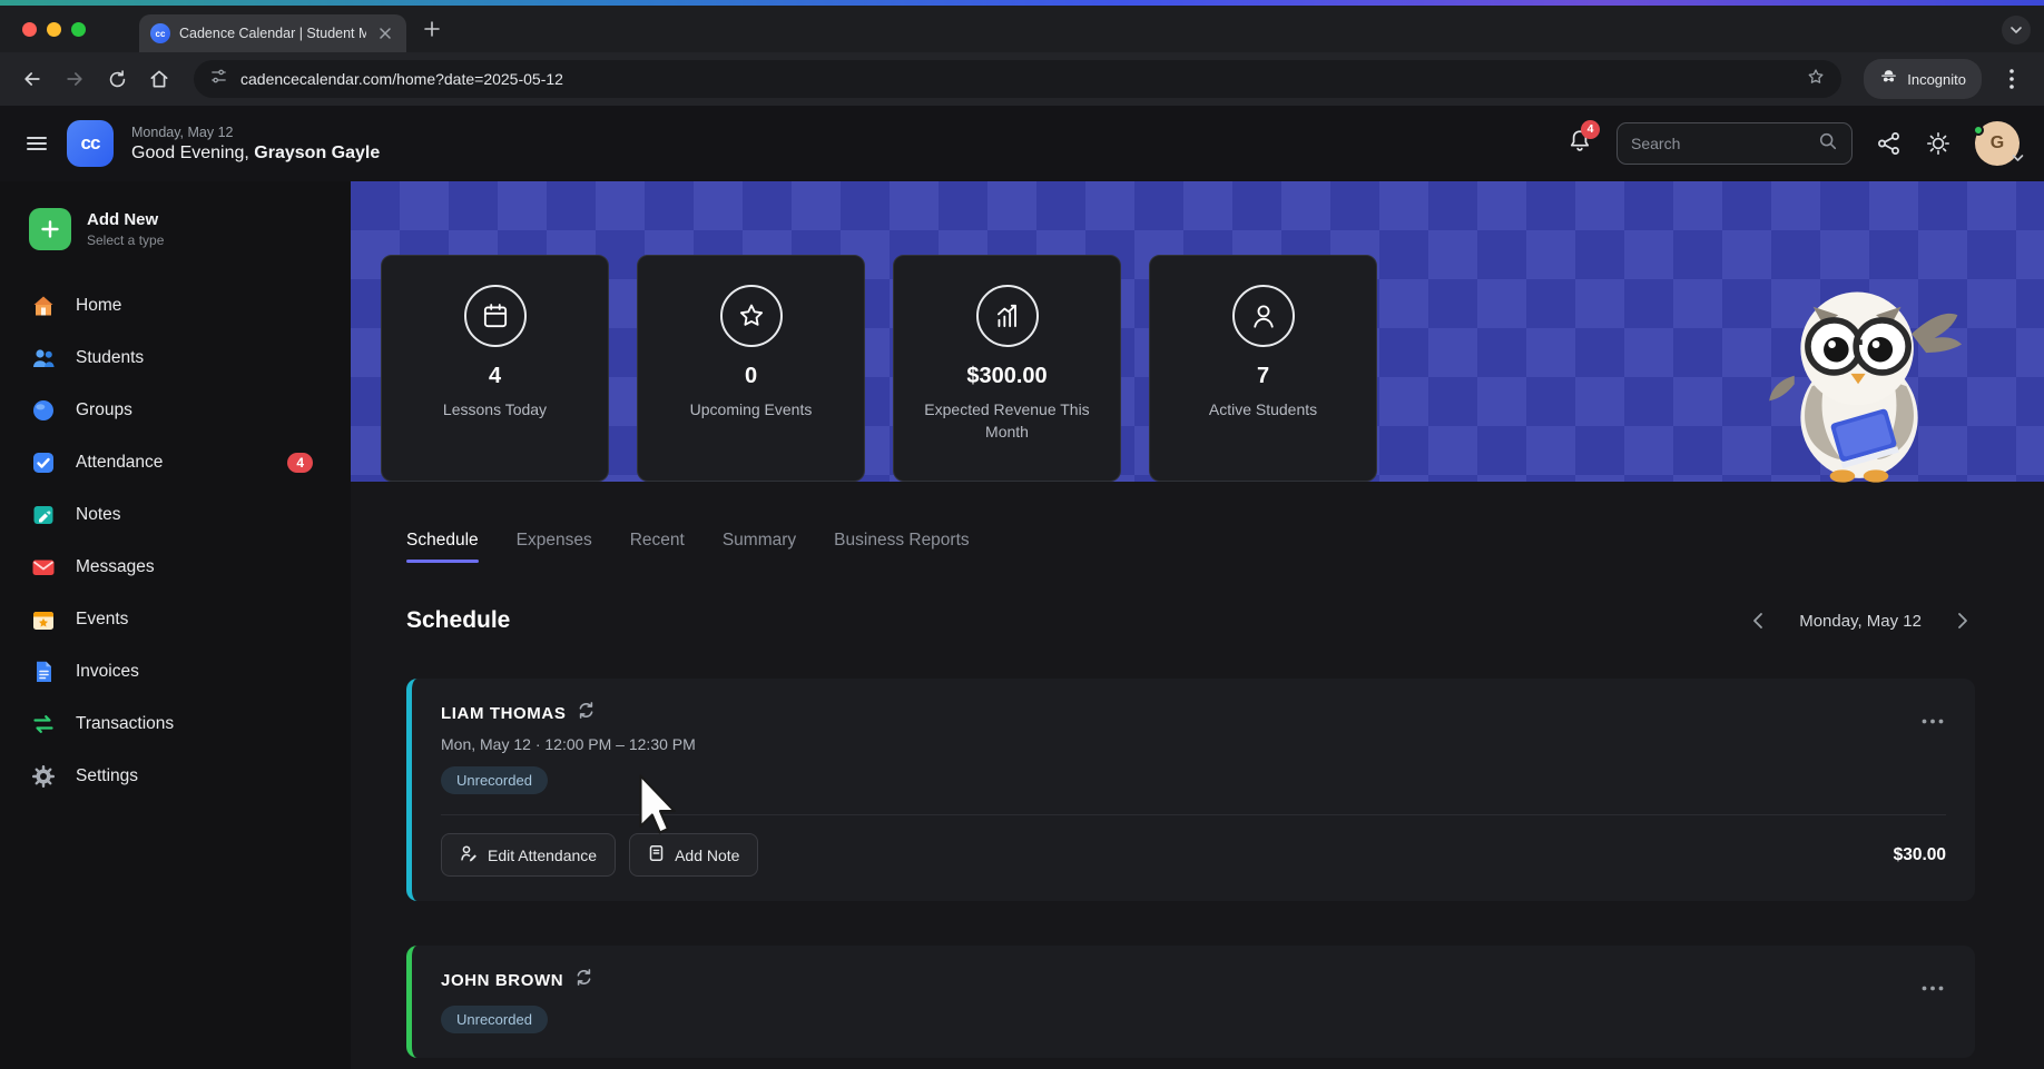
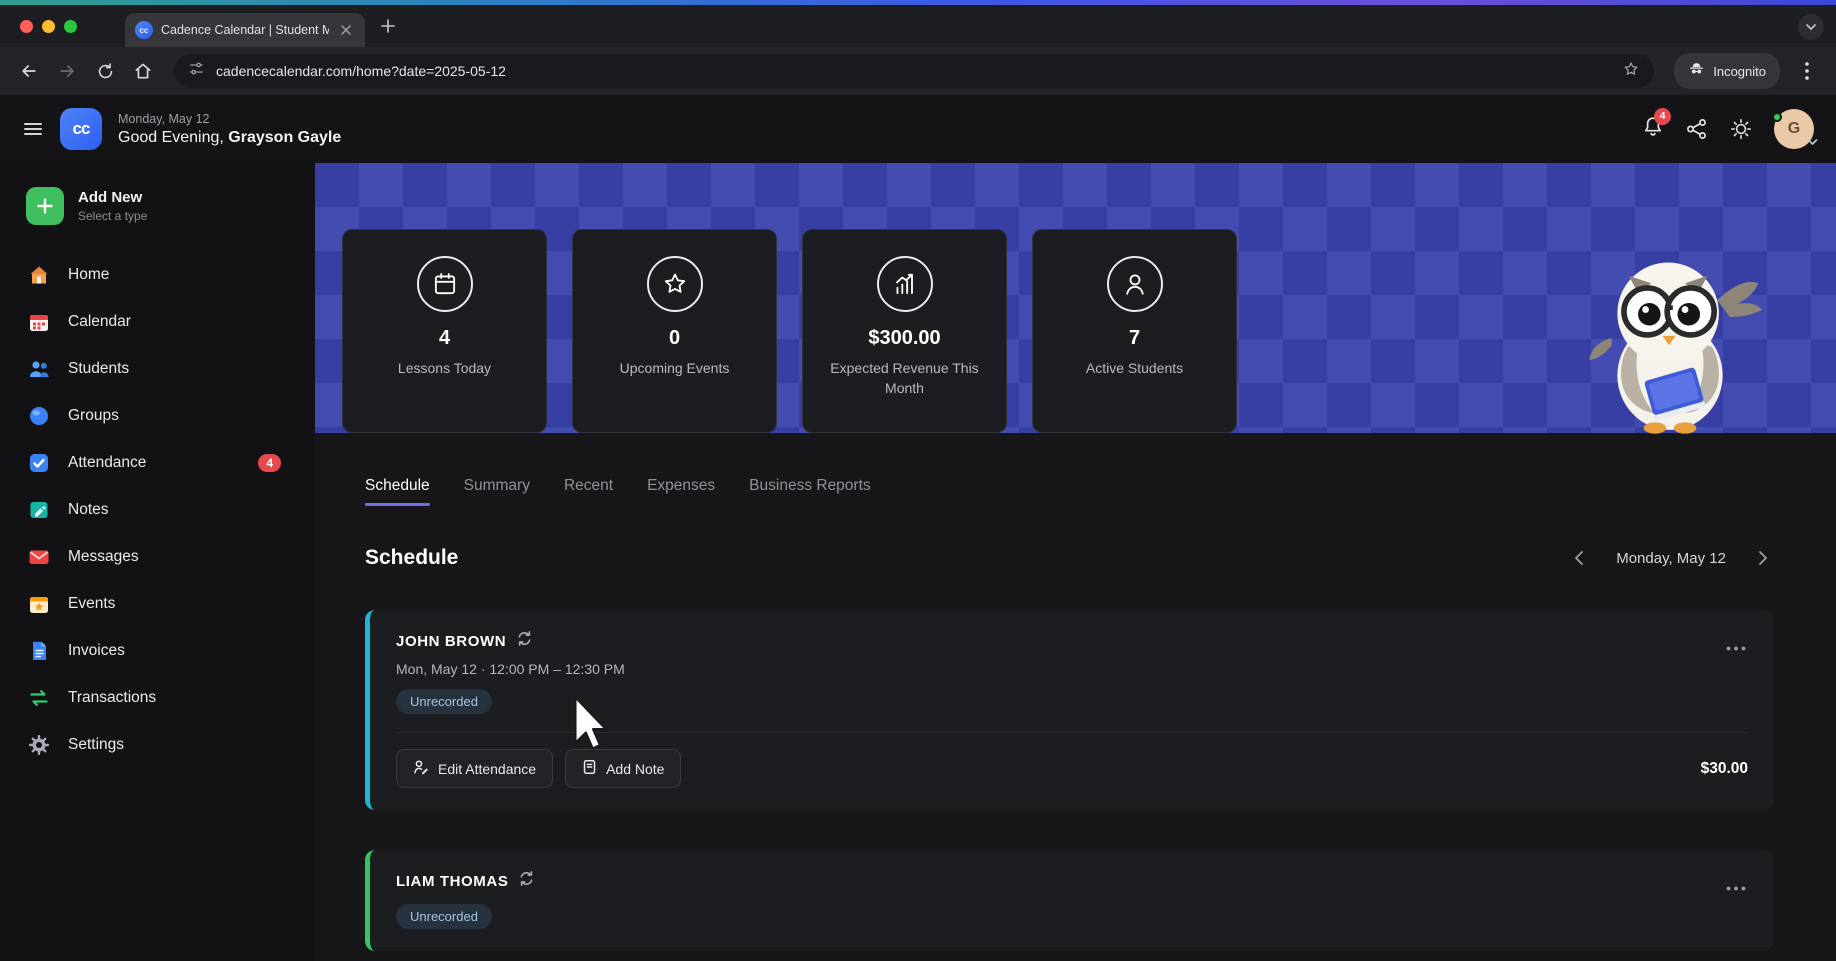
  cc
  Cadence Calendar | Student M
  cadencecalendar.com/home?date=2025-05-12
  Incognito
  cc
  Monday, May 12
  Good Evening, Grayson Gayle
  4
- Search
  G
  Add New
  Select a type
  Home
+ Calendar
  Students
  Groups
  Attendance
  4
  Notes
  Messages
  Events
  Invoices
  Transactions
  Settings
  4
  Lessons Today
  0
  Upcoming Events
  $300.00
  Expected Revenue This Month
  7
  Active Students
  Schedule
- Expenses
+ Summary
  Recent
- Summary
+ Expenses
  Business Reports
  Schedule
  Monday, May 12
- LIAM THOMAS
+ JOHN BROWN
  Mon, May 12 · 12:00 PM – 12:30 PM
  Unrecorded
  Edit Attendance
  Add Note
  $30.00
- JOHN BROWN
+ LIAM THOMAS
  Unrecorded
